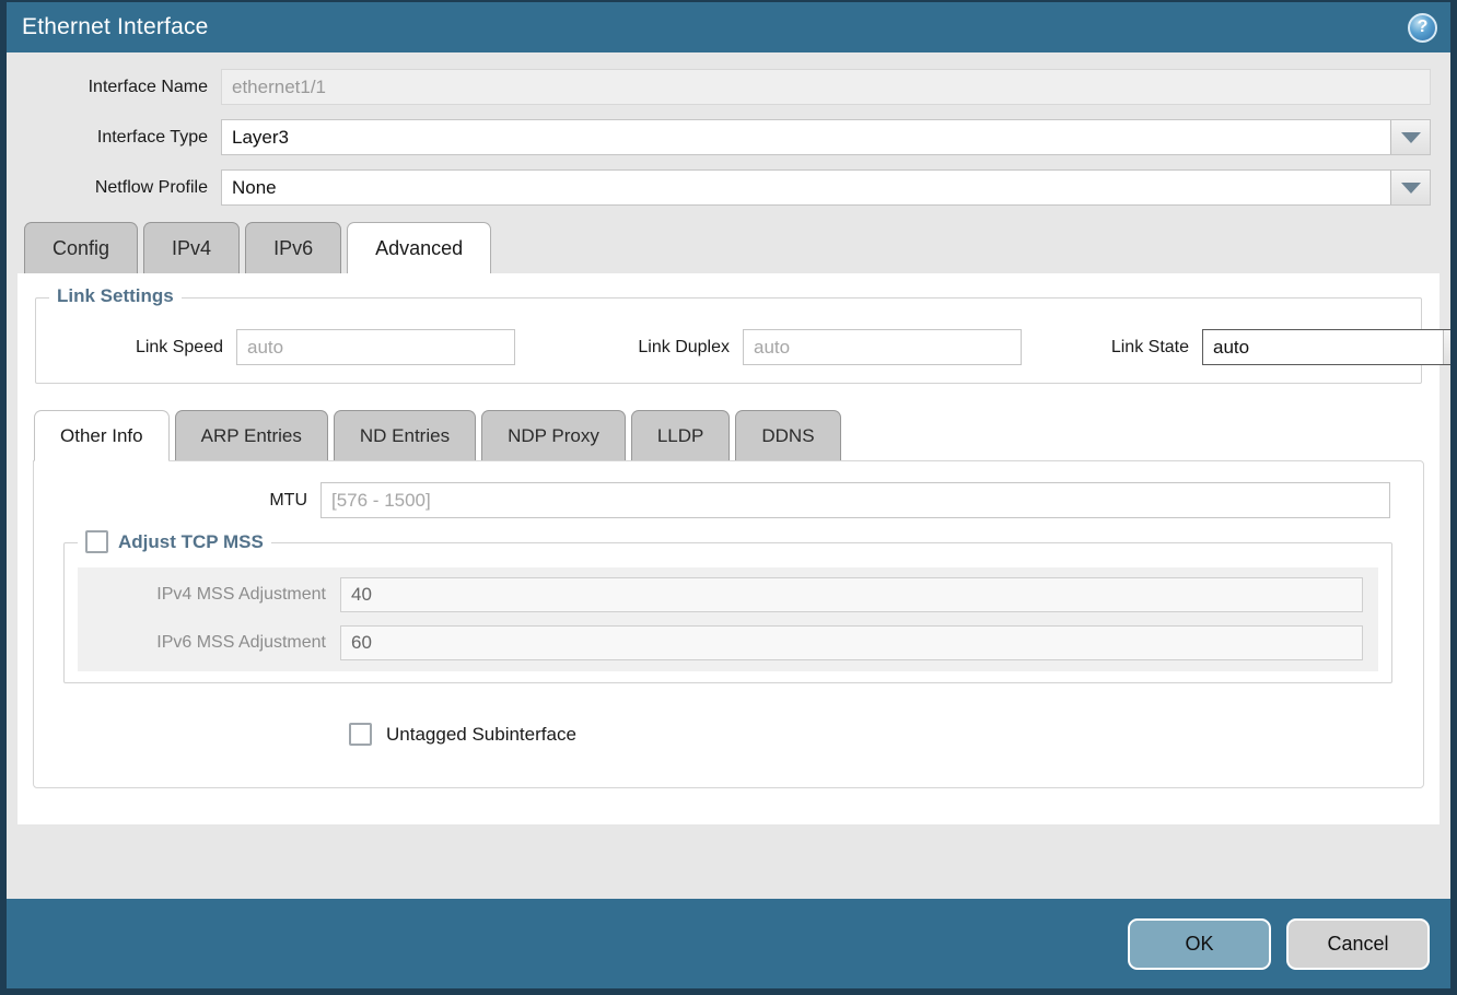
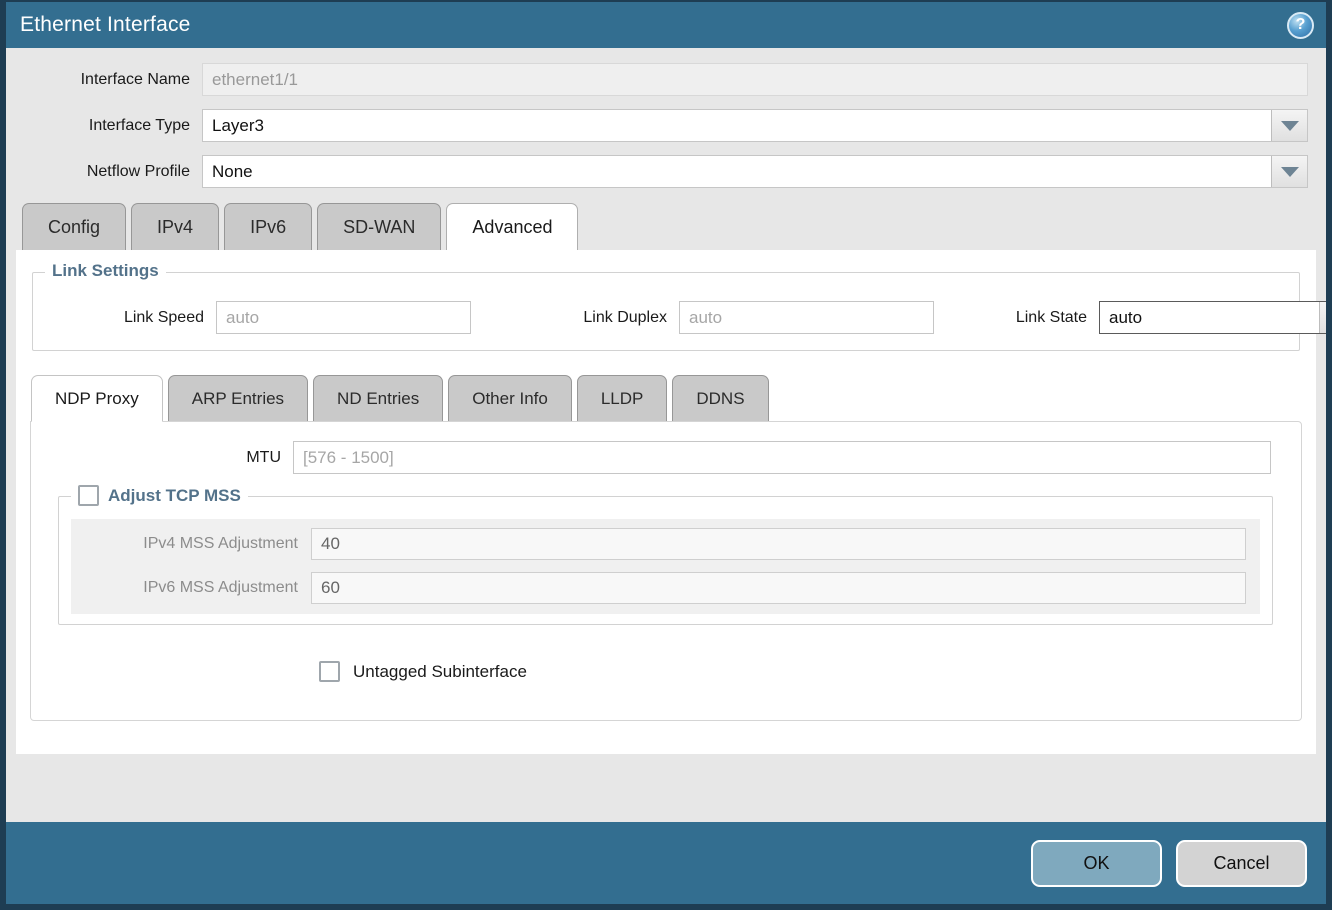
  Ethernet Interface
  ?
  Interface Name
  ethernet1/1
  Interface Type
  Layer3
  Netflow Profile
  None
  Config
  IPv4
  IPv6
+ SD-WAN
  Advanced
  Link Settings
  Link Speed
  auto
  Link Duplex
  auto
  Link State
  auto
- Other Info
+ NDP Proxy
  ARP Entries
  ND Entries
- NDP Proxy
+ Other Info
  LLDP
  DDNS
  MTU
  [576 - 1500]
  Adjust TCP MSS
  IPv4 MSS Adjustment
  40
  IPv6 MSS Adjustment
  60
  Untagged Subinterface
  OK
  Cancel
